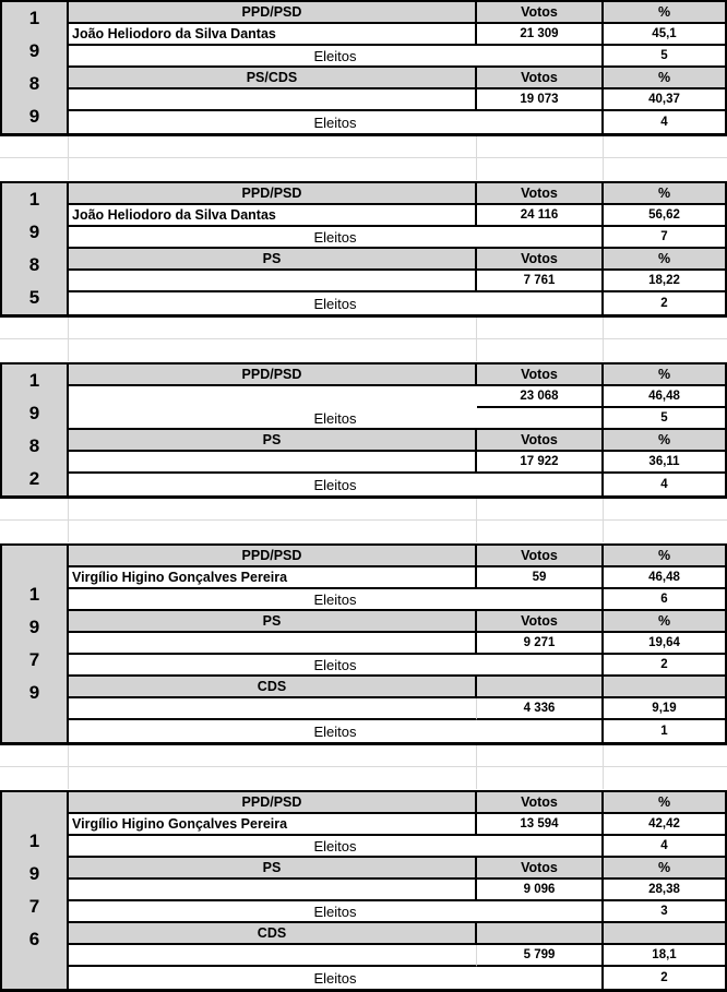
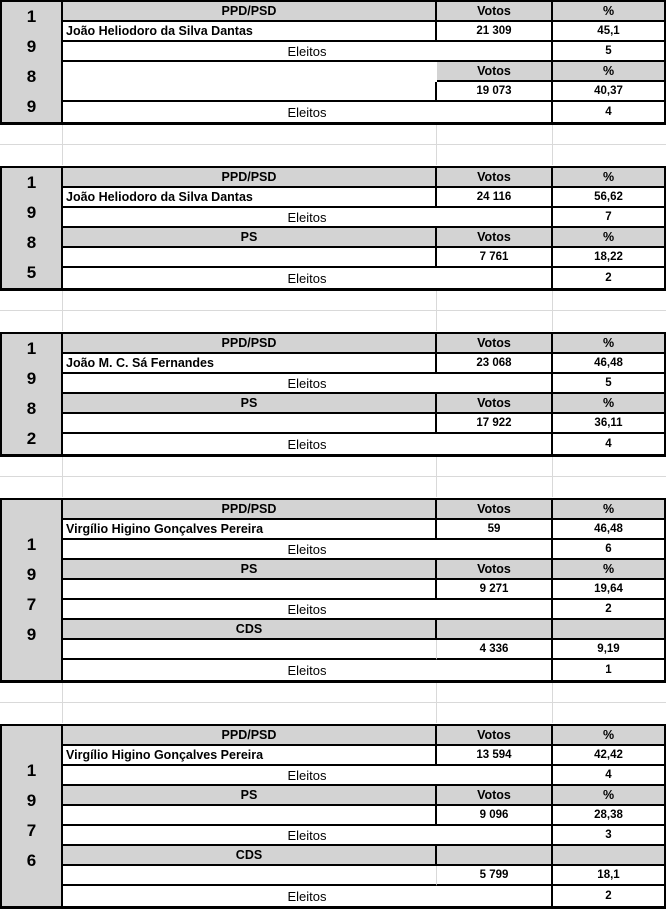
  1
  9
  8
  9
  PPD/PSD
  Votos
  %
  João Heliodoro da Silva Dantas
  21 309
  45,1
  Eleitos
  5
- PS/CDS
  Votos
  %
  19 073
  40,37
  Eleitos
  4
  1
  9
  8
  5
  PPD/PSD
  Votos
  %
  João Heliodoro da Silva Dantas
  24 116
  56,62
  Eleitos
  7
  PS
  Votos
  %
  7 761
  18,22
  Eleitos
  2
  1
  9
  8
  2
  PPD/PSD
  Votos
  %
+ João M. C. Sá Fernandes
  23 068
  46,48
  Eleitos
  5
  PS
  Votos
  %
  17 922
  36,11
  Eleitos
  4
  1
  9
  7
  9
  PPD/PSD
  Votos
  %
  Virgílio Higino Gonçalves Pereira
  59
  46,48
  Eleitos
  6
  PS
  Votos
  %
  9 271
  19,64
  Eleitos
  2
  CDS
  4 336
  9,19
  Eleitos
  1
  1
  9
  7
  6
  PPD/PSD
  Votos
  %
  Virgílio Higino Gonçalves Pereira
  13 594
  42,42
  Eleitos
  4
  PS
  Votos
  %
  9 096
  28,38
  Eleitos
  3
  CDS
  5 799
  18,1
  Eleitos
  2
